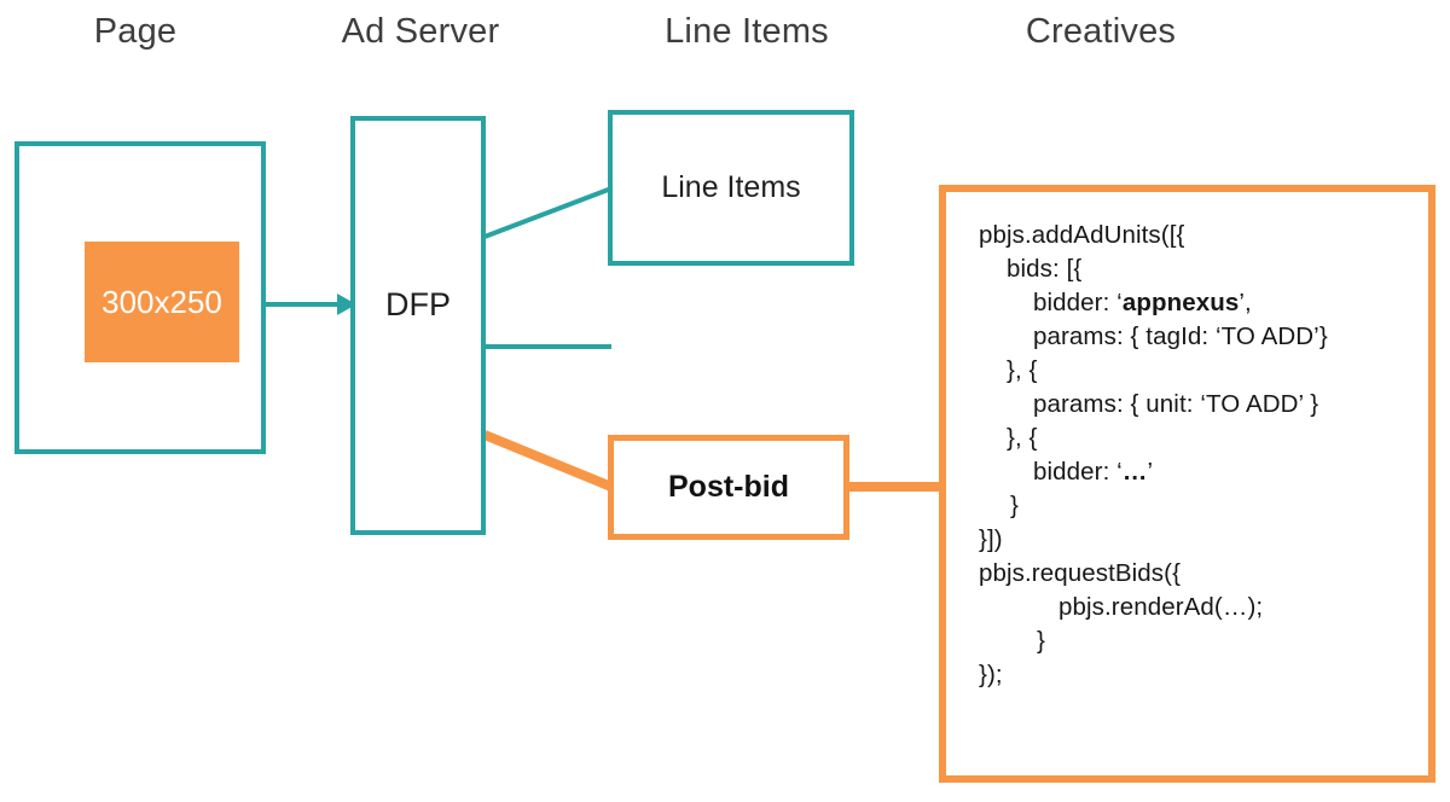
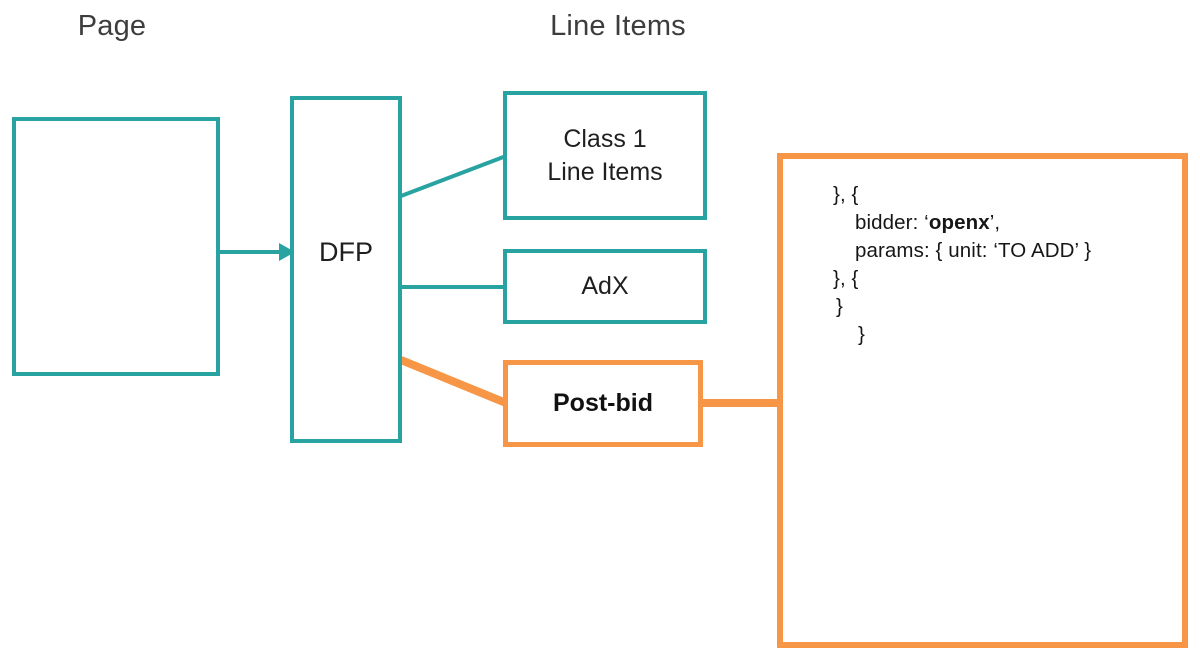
  Page
- Ad Server
  Line Items
- Creatives
- 300x250
  DFP
+ Class 1
  Line Items
+ AdX
  Post-bid
- pbjs.addAdUnits([{
- bids: [{
- bidder: ‘appnexus’,
- params: { tagId: ‘TO ADD’}
  }, {
+ bidder: ‘openx’,
  params: { unit: ‘TO ADD’ }
  }, {
- bidder: ‘…’
  }
- }])
- pbjs.requestBids({
- pbjs.renderAd(…);
  }
- });
